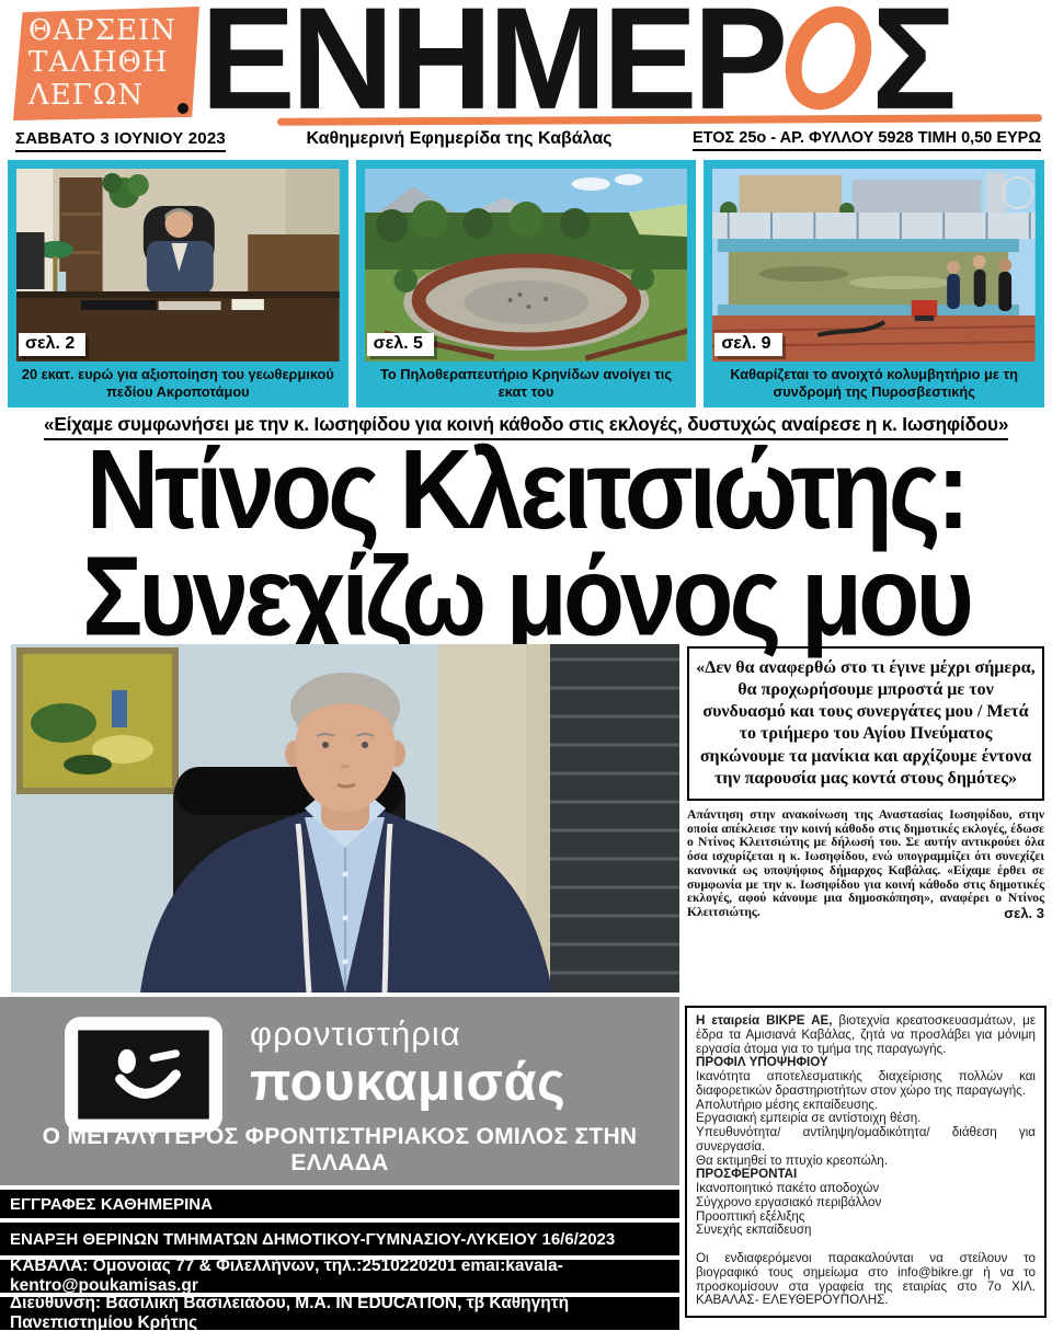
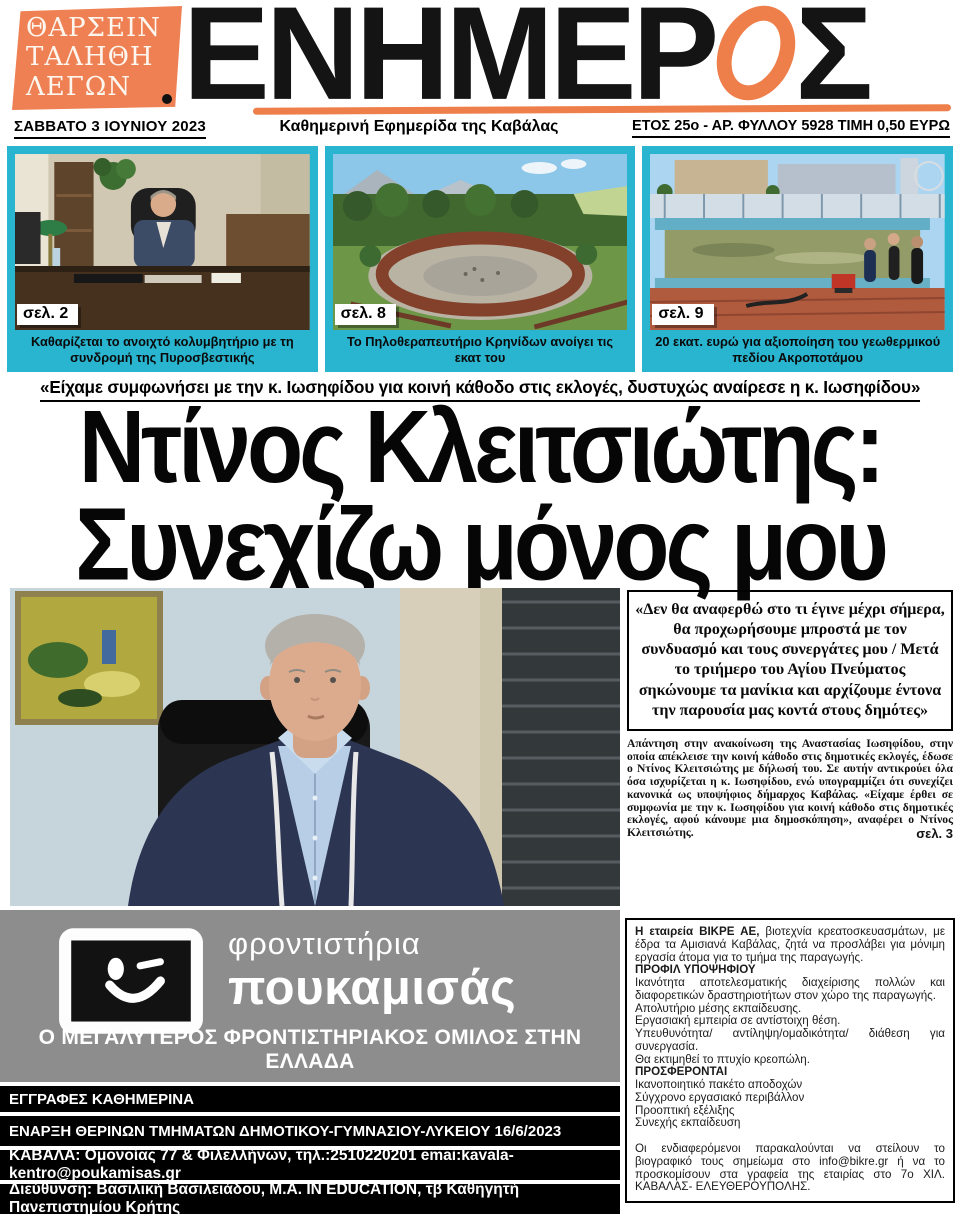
  ΘΑΡΣΕΙΝ ΤΑΛΗΘΗ ΛΕΓΩΝ
  ΕΝΗΜΕΡ
  Σ
  ΣΑΒΒΑΤΟ 3 ΙΟΥΝΙΟΥ 2023
  Καθημερινή Εφημερίδα της Καβάλας
  ΕΤΟΣ 25ο - ΑΡ. ΦΥΛΛΟΥ 5928 ΤΙΜΗ 0,50 ΕΥΡΩ
  σελ. 2
- 20 εκατ. ευρώ για αξιοποίηση του γεωθερμικού πεδίου Ακροποτάμου
+ Καθαρίζεται το ανοιχτό κολυμβητήριο με τη συνδρομή της Πυροσβεστικής
- σελ. 5
+ σελ. 8
  Το Πηλοθεραπευτήριο Κρηνίδων ανοίγει τις εκατ του
  σελ. 9
- Καθαρίζεται το ανοιχτό κολυμβητήριο με τη συνδρομή της Πυροσβεστικής
+ 20 εκατ. ευρώ για αξιοποίηση του γεωθερμικού πεδίου Ακροποτάμου
  «Είχαμε συμφωνήσει με την κ. Ιωσηφίδου για κοινή κάθοδο στις εκλογές, δυστυχώς αναίρεσε η κ. Ιωσηφίδου»
  Ντίνος Κλειτσιώτης:
  Συνεχίζω μόνος μου
  «Δεν θα αναφερθώ στο τι έγινε μέχρι σήμερα, θα προχωρήσουμε μπροστά με τον συνδυασμό και τους συνεργάτες μου / Μετά το τριήμερο του Αγίου Πνεύματος σηκώνουμε τα μανίκια και αρχίζουμε έντονα την παρουσία μας κοντά στους δημότες»
  Απάντηση στην ανακοίνωση της Αναστασίας Ιωσηφίδου, στην οποία απέκλεισε την κοινή κάθοδο στις δημοτικές εκλογές, έδωσε ο Ντίνος Κλειτσιώτης με δήλωσή του. Σε αυτήν αντικρούει όλα όσα ισχυρίζεται η κ. Ιωσηφίδου, ενώ υπογραμμίζει ότι συνεχίζει κανονικά ως υποψήφιος δήμαρχος Καβάλας. «Είχαμε έρθει σε συμφωνία με την κ. Ιωσηφίδου για κοινή κάθοδο στις δημοτικές εκλογές, αφού κάνουμε μια δημοσκόπηση», αναφέρει ο Ντίνος Κλειτσιώτης.
  σελ. 3
  φροντιστήρια
  πουκαμισάς
  Ο ΜΕΓΑΛΥΤΕΡΟΣ ΦΡΟΝΤΙΣΤΗΡΙΑΚΟΣ ΟΜΙΛΟΣ ΣΤΗΝ ΕΛΛΑΔΑ
  ΕΓΓΡΑΦΕΣ ΚΑΘΗΜΕΡΙΝΑ
  ΕΝΑΡΞΗ ΘΕΡΙΝΩΝ ΤΜΗΜΑΤΩΝ ΔΗΜΟΤΙΚΟΥ-ΓΥΜΝΑΣΙΟΥ-ΛΥΚΕΙΟΥ 16/6/2023
  ΚΑΒΑΛΑ: Ομονοίας 77 & Φιλελλήνων, τηλ.:2510220201 emai:kavala-kentro@poukamisas.gr
  Διεύθυνση: Βασιλική Βασιλειάδου, M.A. IN EDUCATION, τβ Καθηγητή Πανεπιστημίου Κρήτης
  Η εταιρεία ΒΙΚΡΕ ΑΕ, βιοτεχνία κρεατοσκευασμάτων, με έδρα τα Αμισιανά Καβάλας, ζητά να προσλάβει για μόνιμη εργασία άτομα για το τμήμα της παραγωγής.
  ΠΡΟΦΙΛ ΥΠΟΨΗΦΙΟΥ
  Ικανότητα αποτελεσματικής διαχείρισης πολλών και διαφορετικών δραστηριοτήτων στον χώρο της παραγωγής.
  Απολυτήριο μέσης εκπαίδευσης.
  Εργασιακή εμπειρία σε αντίστοιχη θέση.
  Υπευθυνότητα/ αντίληψη/ομαδικότητα/ διάθεση για συνεργασία.
  Θα εκτιμηθεί το πτυχίο κρεοπώλη.
  ΠΡΟΣΦΕΡΟΝΤΑΙ
  Ικανοποιητικό πακέτο αποδοχών
  Σύγχρονο εργασιακό περιβάλλον
  Προοπτική εξέλιξης
  Συνεχής εκπαίδευση
  Οι ενδιαφερόμενοι παρακαλούνται να στείλουν το βιογραφικό τους σημείωμα στο info@bikre.gr ή να το προσκομίσουν στα γραφεία της εταιρίας στο 7ο ΧΙΛ. ΚΑΒΑΛΑΣ- ΕΛΕΥΘΕΡΟΥΠΟΛΗΣ.
